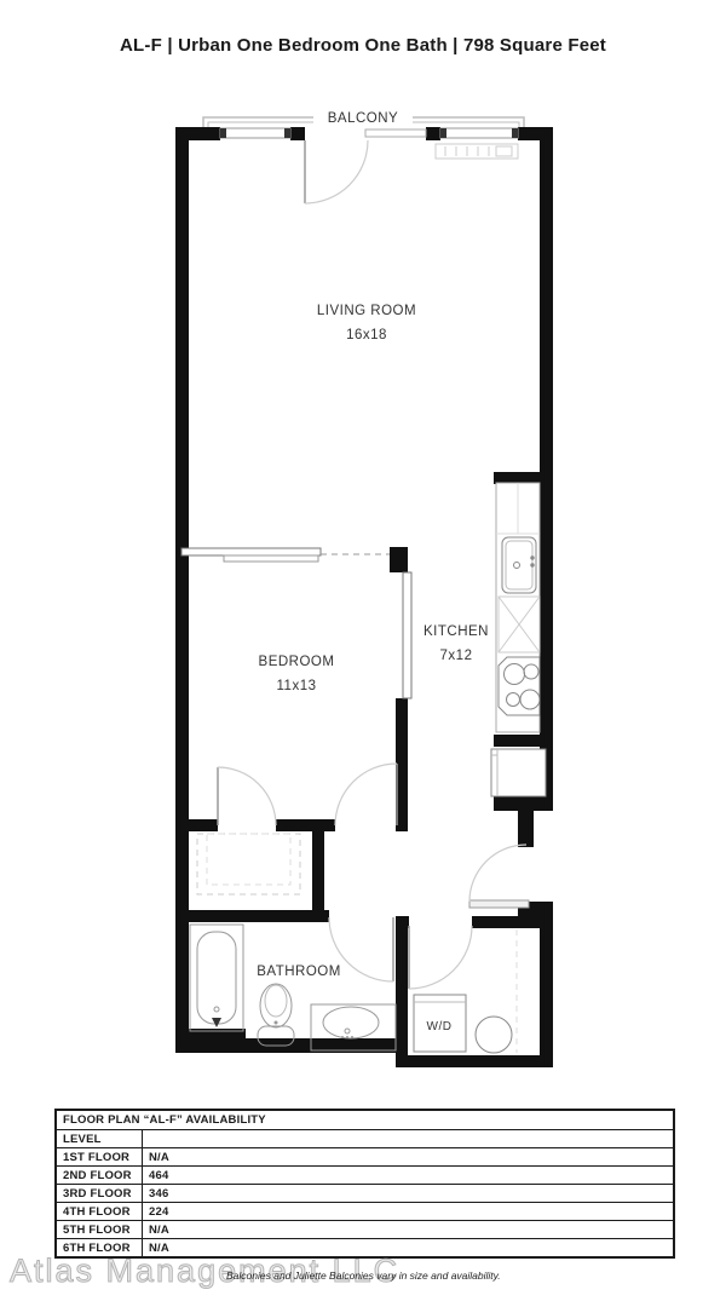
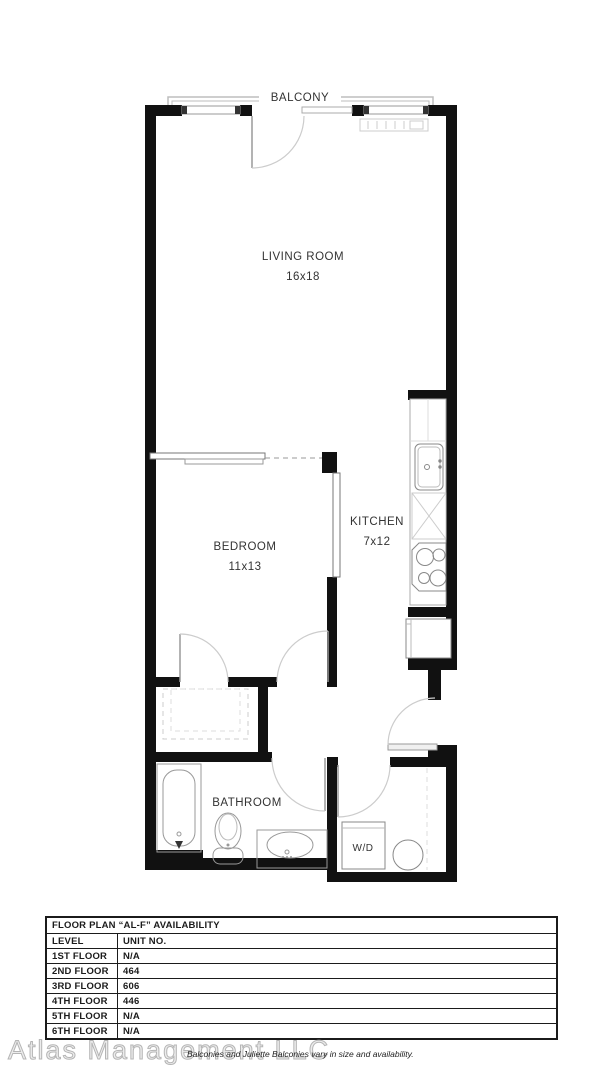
- AL-F | Urban One Bedroom One Bath | 798 Square Feet
  BALCONY
  LIVING ROOM
  16x18
  BEDROOM
  11x13
  KITCHEN
  7x12
  BATHROOM
  W/D
  FLOOR PLAN “AL-F” AVAILABILITY
  LEVEL
+ UNIT NO.
  1ST FLOOR
  N/A
  2ND FLOOR
  464
  3RD FLOOR
- 346
+ 606
  4TH FLOOR
- 224
+ 446
  5TH FLOOR
  N/A
  6TH FLOOR
  N/A
  Atlas Management LLC
  Balconies and Juliette Balconies vary in size and availability.
